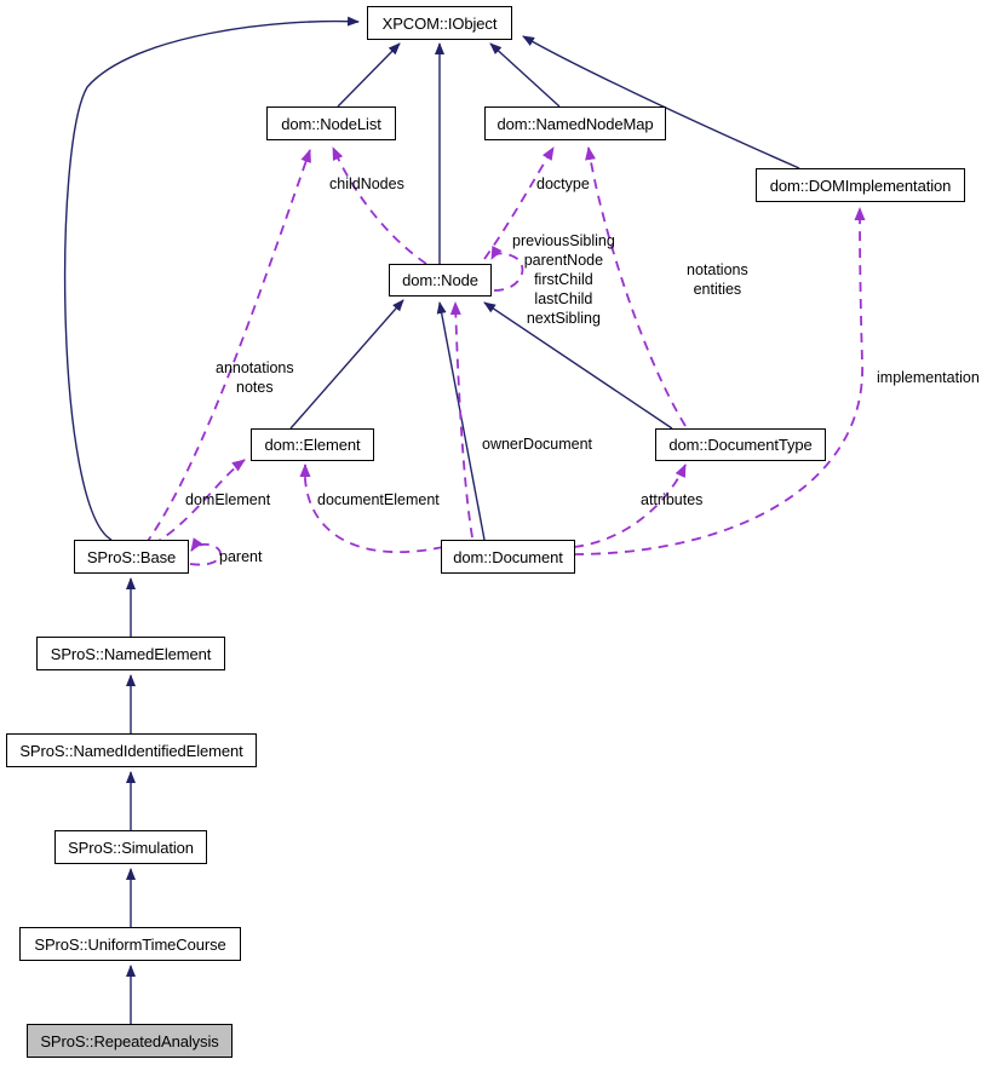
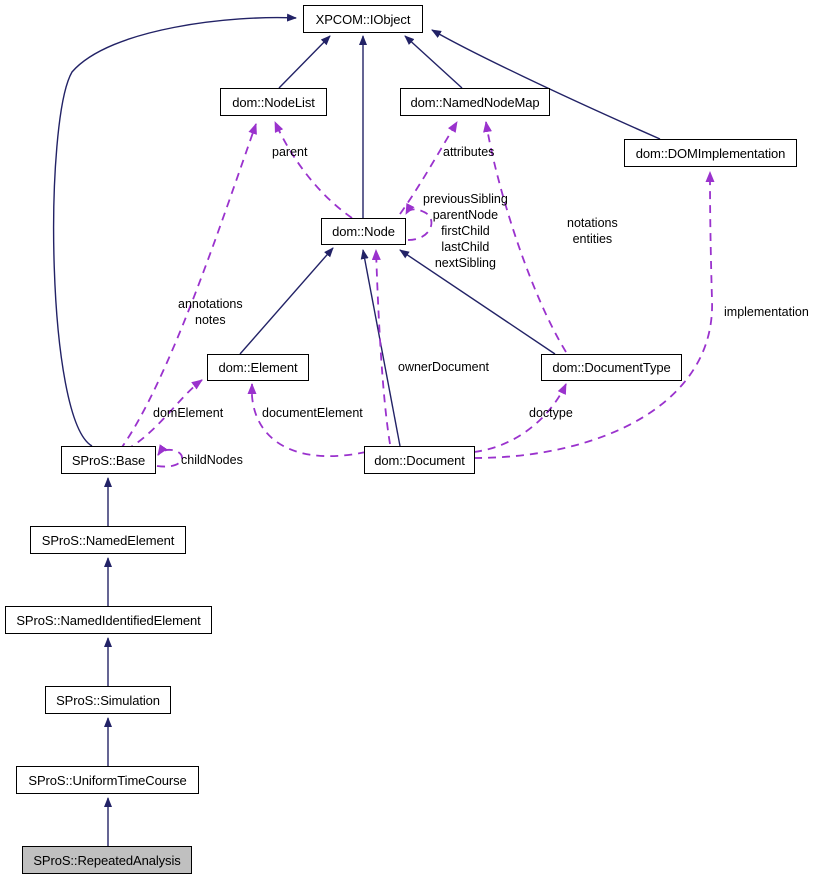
  XPCOM::IObject
  dom::NodeList
  dom::NamedNodeMap
  dom::DOMImplementation
  dom::Node
  dom::Element
  dom::DocumentType
  SProS::Base
  dom::Document
  SProS::NamedElement
  SProS::NamedIdentifiedElement
  SProS::Simulation
  SProS::UniformTimeCourse
  SProS::RepeatedAnalysis
- childNodes
+ parent
- doctype
+ attributes
  previousSibling
  parentNode
  firstChild
  lastChild
  nextSibling
  notations
  entities
  annotations
  notes
  implementation
  ownerDocument
  domElement
  documentElement
- attributes
+ doctype
- parent
+ childNodes
